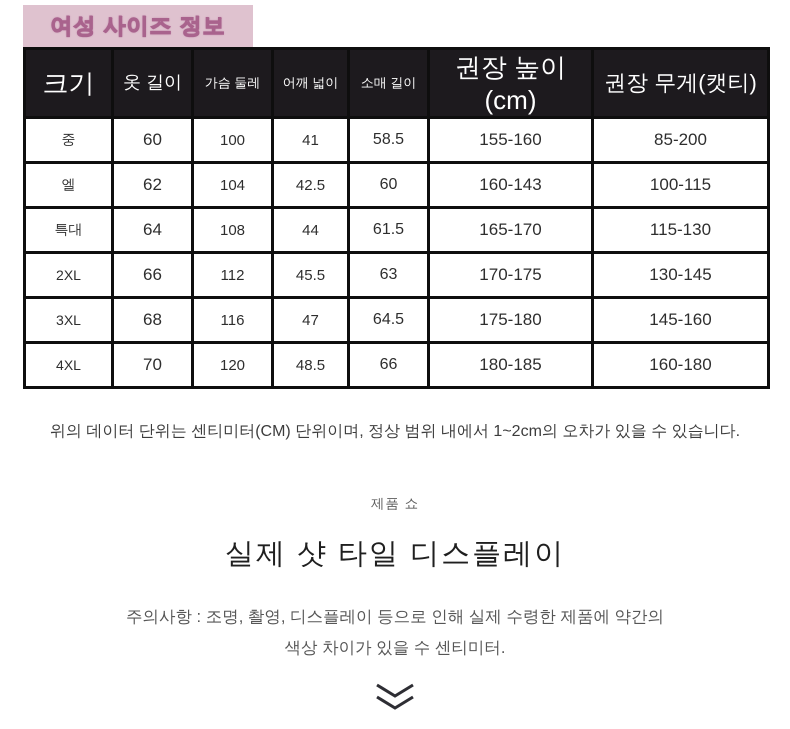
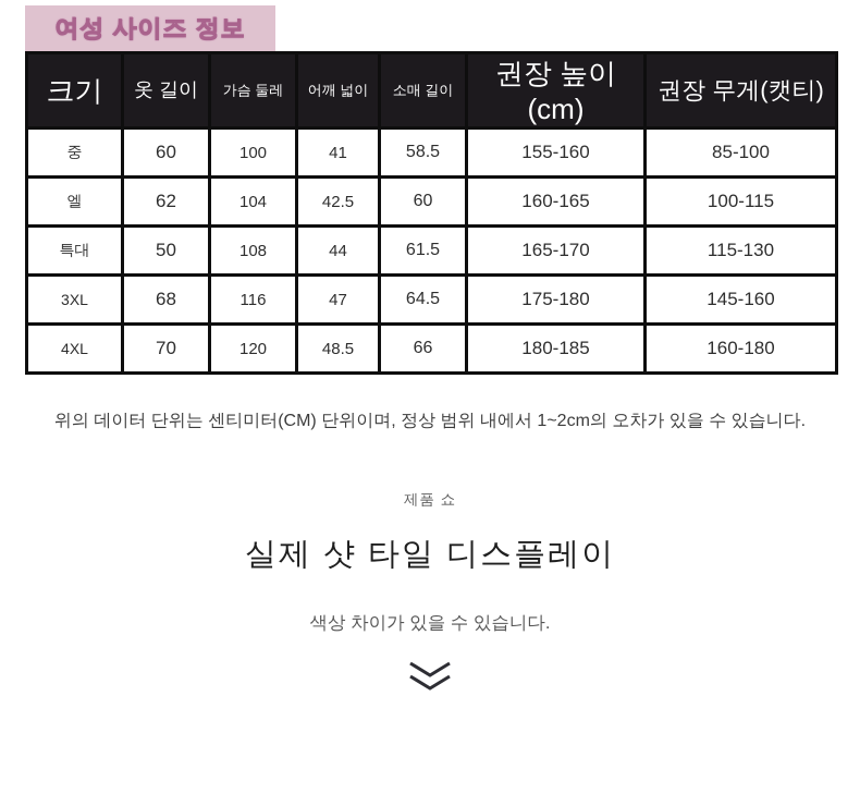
  여성 사이즈 정보
  크기	옷 길이	가슴 둘레	어깨 넓이	소매 길이	권장 높이(cm)	권장 무게(캣티)
- 중	60	100	41	58.5	155-160	85-200
+ 중	60	100	41	58.5	155-160	85-100
- 엘	62	104	42.5	60	160-143	100-115
+ 엘	62	104	42.5	60	160-165	100-115
- 특대	64	108	44	61.5	165-170	115-130
+ 특대	50	108	44	61.5	165-170	115-130
- 2XL	66	112	45.5	63	170-175	130-145
  3XL	68	116	47	64.5	175-180	145-160
  4XL	70	120	48.5	66	180-185	160-180
  위의 데이터 단위는 센티미터(CM) 단위이며, 정상 범위 내에서 1~2cm의 오차가 있을 수 있습니다.
  제품 쇼
  실제 샷 타일 디스플레이
- 주의사항 : 조명, 촬영, 디스플레이 등으로 인해 실제 수령한 제품에 약간의
- 색상 차이가 있을 수 센티미터.
+ 색상 차이가 있을 수 있습니다.
